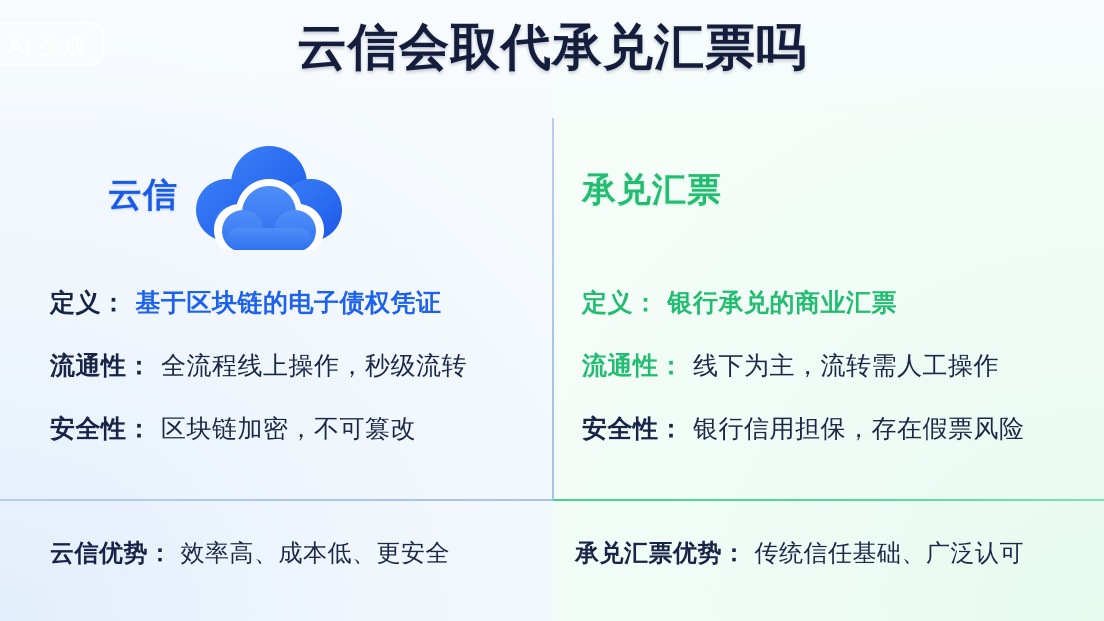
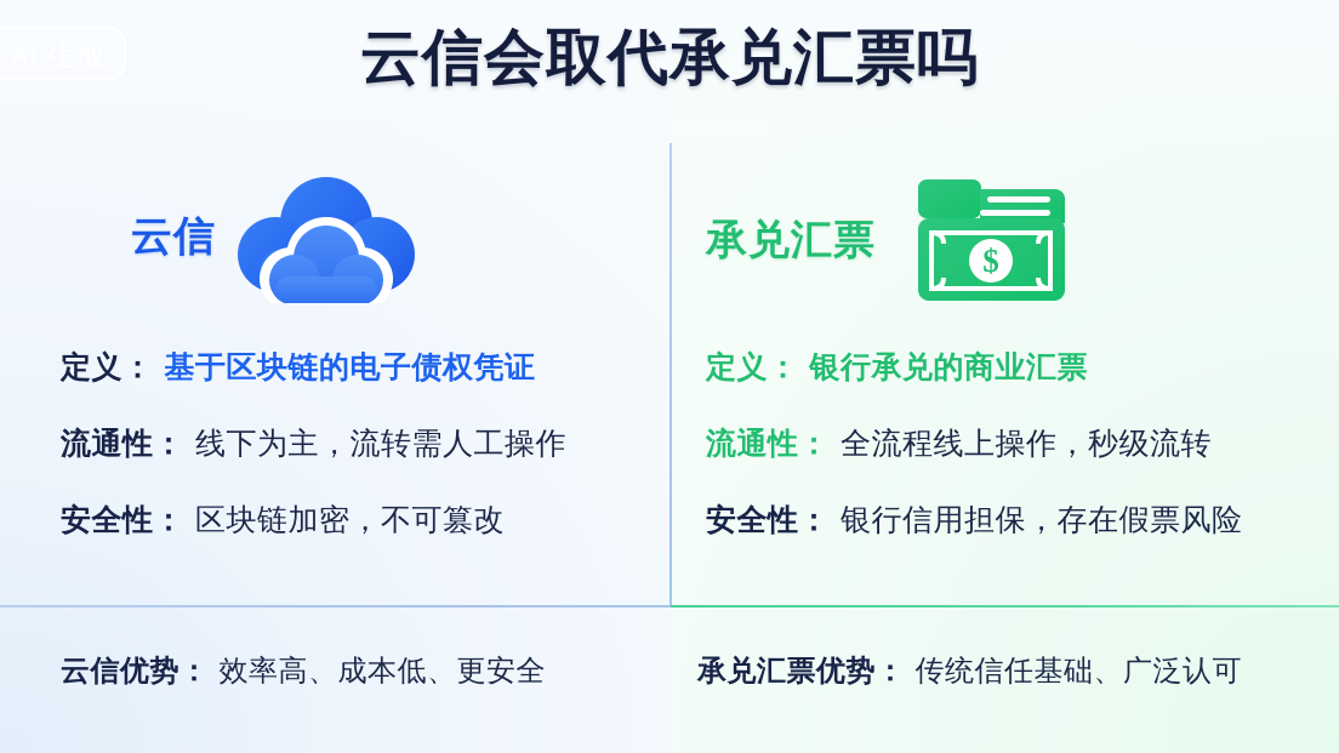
  云信会取代承兑汇票吗
  云信
  承兑汇票
+ $
  定义：
  基于区块链的电子债权凭证
  流通性：
- 全流程线上操作，秒级流转
+ 线下为主，流转需人工操作
  安全性：
  区块链加密，不可篡改
  定义：
  银行承兑的商业汇票
  流通性：
- 线下为主，流转需人工操作
+ 全流程线上操作，秒级流转
  安全性：
  银行信用担保，存在假票风险
  云信优势：
  效率高、成本低、更安全
  承兑汇票优势：
  传统信任基础、广泛认可
